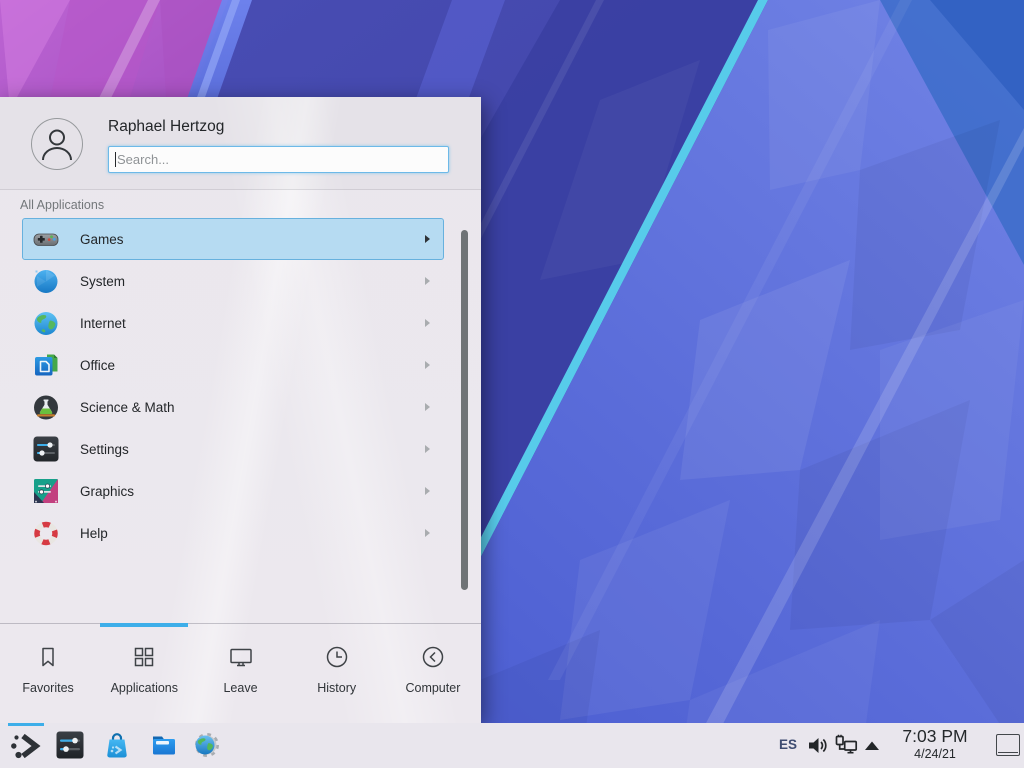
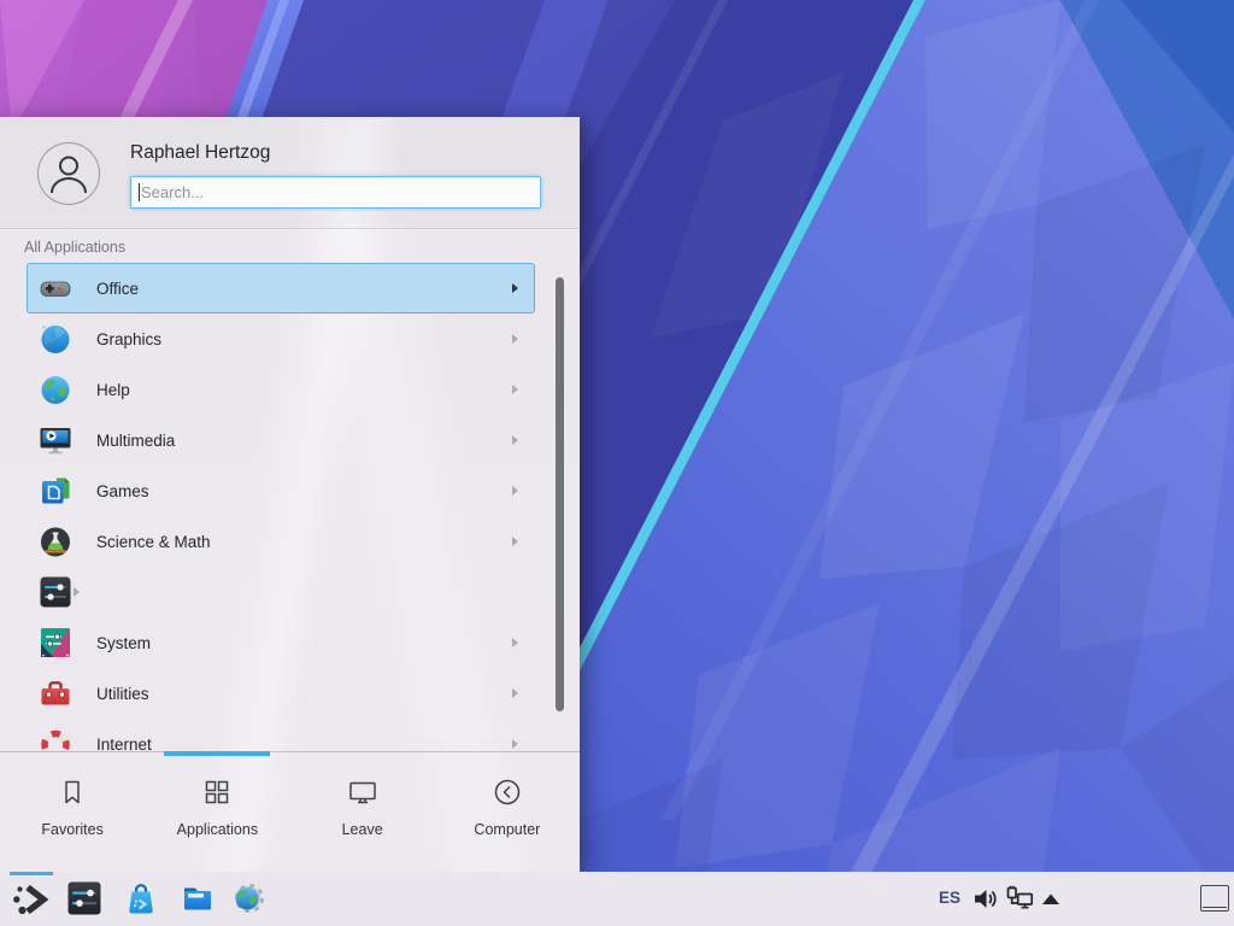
  Raphael Hertzog
  Search...
  All Applications
- Games
+ Office
- System
+ Graphics
- Internet
+ Help
+ Multimedia
- Office
+ Games
  Science & Math
- Settings
- Graphics
+ System
+ Utilities
- Help
+ Internet
  Favorites
  Applications
  Leave
- History
  Computer
  ES
- 7:03 PM
- 4/24/21
